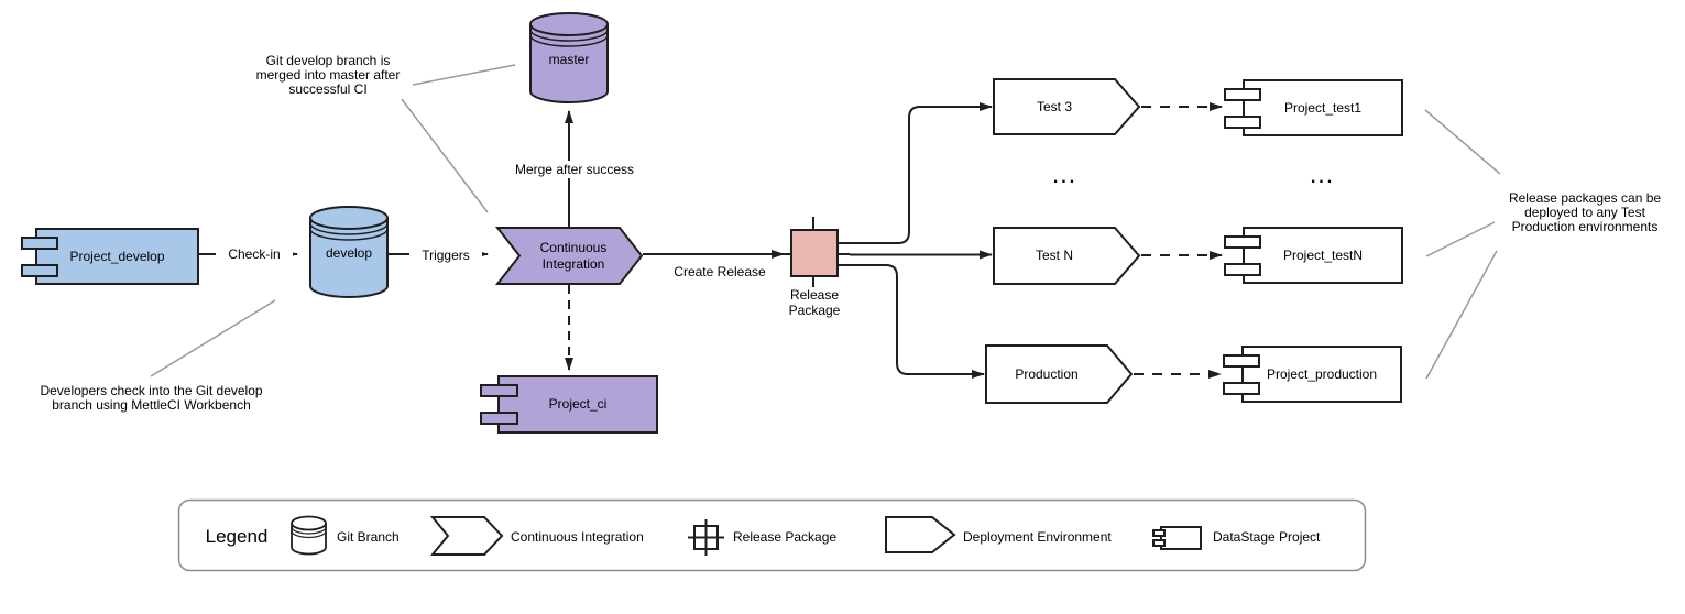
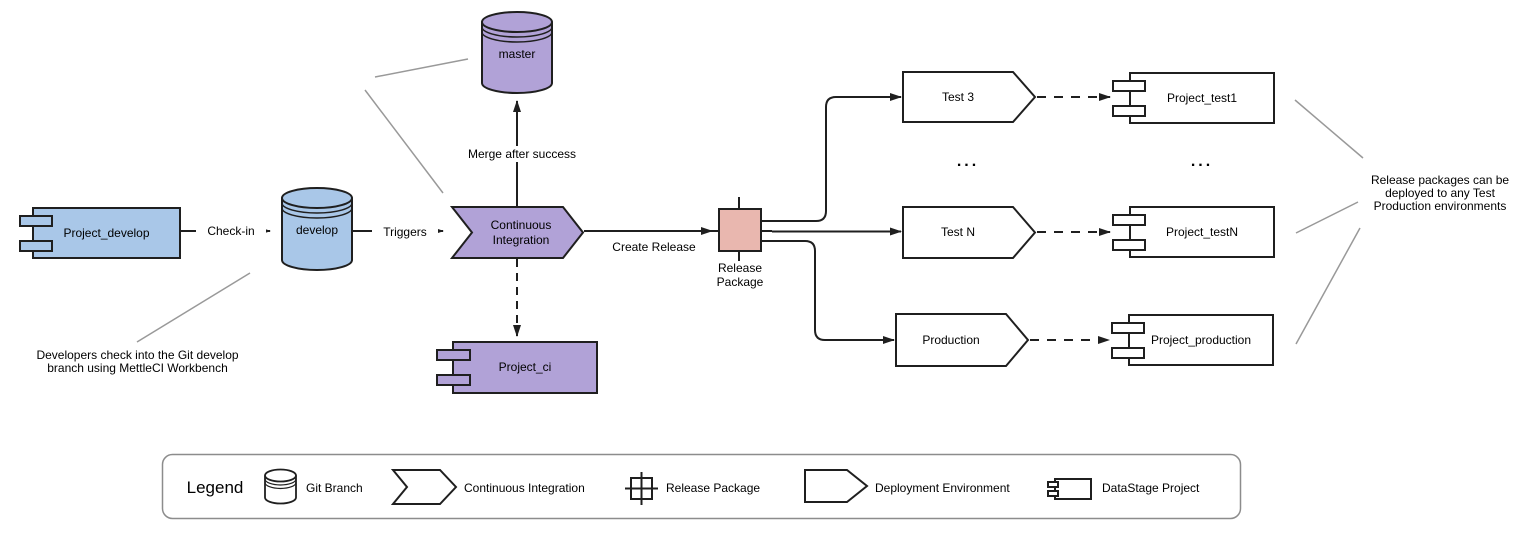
  Project_develop
  Check-in
  develop
  Triggers
  Continuous
  Integration
  Merge after success
  master
  Project_ci
  Create Release
  Release
  Package
  Test 3
  Project_test1
  Test N
  Project_testN
  Production
  Project_production
  ...
  ...
- Git develop branch is
- merged into master after
- successful CI
  Developers check into the Git develop
  branch using MettleCI Workbench
  Release packages can be
  deployed to any Test
  Production environments
  Legend
  Git Branch
  Continuous Integration
  Release Package
  Deployment Environment
  DataStage Project
